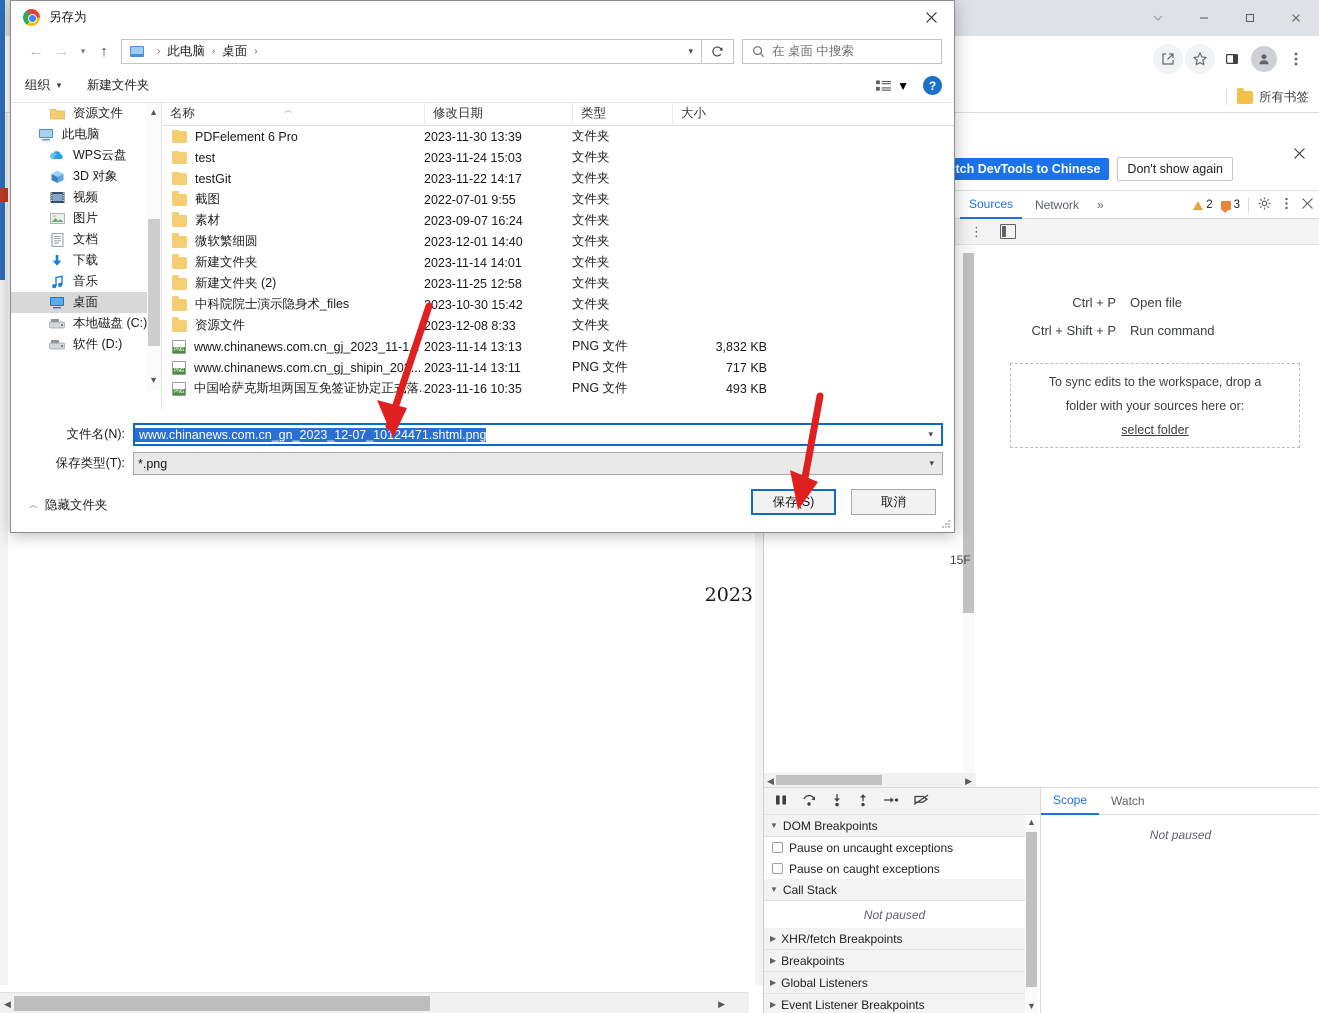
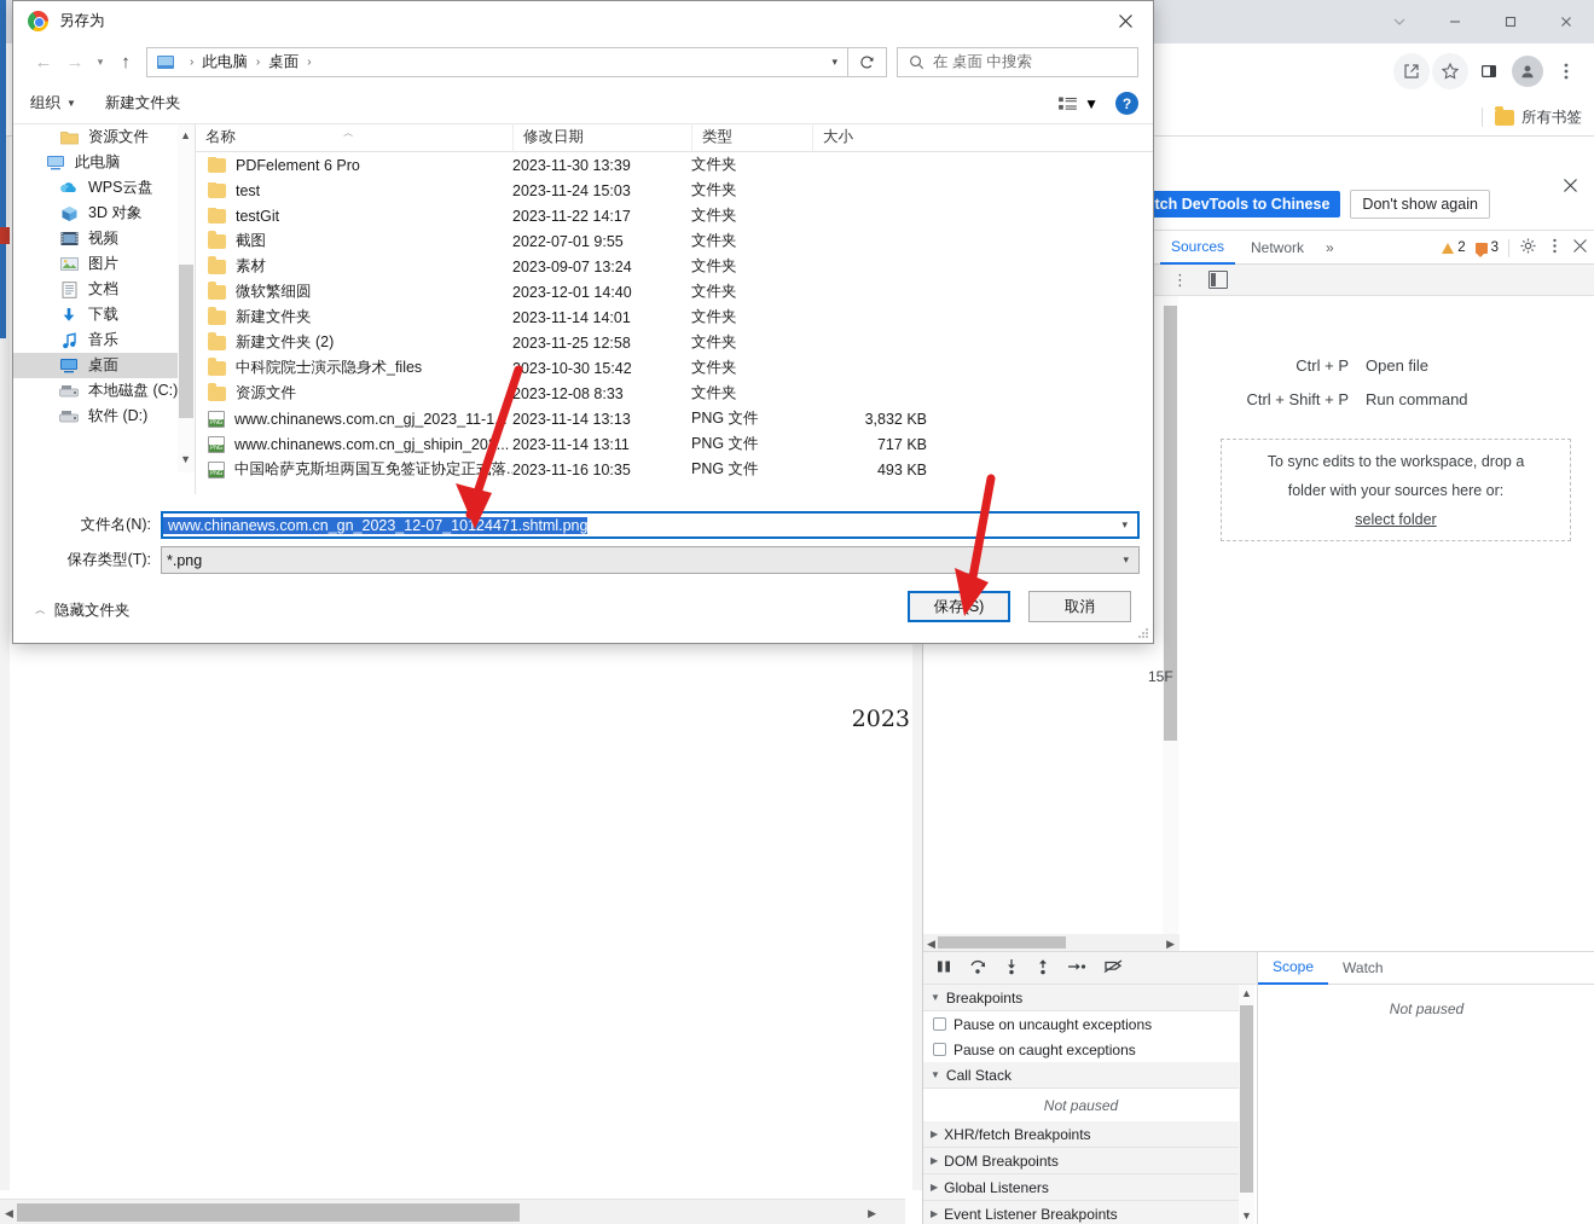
  所有书签
  2023
  ◀
  ▶
  tch DevTools to Chinese
  Don't show again
  Sources
  Network
  »
  2
  3
  ⋮
  ◀
  ▶
  Ctrl + P
  Open file
  Ctrl + Shift + P
  Run command
  To sync edits to the workspace, drop a
  folder with your sources here or:
  select folder
  15F
  ▼
- DOM Breakpoints
+ Breakpoints
  Pause on uncaught exceptions
  Pause on caught exceptions
  ▼
  Call Stack
  Not paused
  ▶
  XHR/fetch Breakpoints
  ▶
- Breakpoints
+ DOM Breakpoints
  ▶
  Global Listeners
  ▶
  Event Listener Breakpoints
  ▲
  ▼
  Scope
  Watch
  Not paused
  另存为
  ←
  →
  ▾
  ↑
  ›
  此电脑
  ›
  桌面
  ›
  ▾
  在 桌面 中搜索
  组织
  ▼
  新建文件夹
  ▼
  ?
  资源文件
  此电脑
  WPS云盘
  3D 对象
  视频
  图片
  文档
  下载
  音乐
  桌面
  本地磁盘 (C:)
  软件 (D:)
  ▲
  ▼
  名称
  修改日期
  类型
  大小
  ︿
  PDFelement 6 Pro
  2023-11-30 13:39
  文件夹
  test
  2023-11-24 15:03
  文件夹
  testGit
  2023-11-22 14:17
  文件夹
  截图
  2022-07-01 9:55
  文件夹
  素材
- 2023-09-07 16:24
+ 2023-09-07 13:24
  文件夹
  微软繁细圆
  2023-12-01 14:40
  文件夹
  新建文件夹
  2023-11-14 14:01
  文件夹
  新建文件夹 (2)
  2023-11-25 12:58
  文件夹
  中科院院士演示隐身术_files
  023-10-30 15:42
  文件夹
  资源文件
  2023-12-08 8:33
  文件夹
  www.chinanews.com.cn_gj_2023_11-1.
  2023-11-14 13:13
  PNG 文件
  3,832 KB
  www.chinanews.com.cn_gj_shipin_20...
  2023-11-14 13:11
  PNG 文件
  717 KB
  中国哈萨克斯坦两国互免签证协定正落.
  2023-11-16 10:35
  PNG 文件
  493 KB
  文件名(N):
  www.chinanews.com.cn_gn_2023_12-07_10124471.shtml.png
  ▾
  保存类型(T):
  *.png
  ▾
  ︿
  隐藏文件夹
  保存S)
  取消
